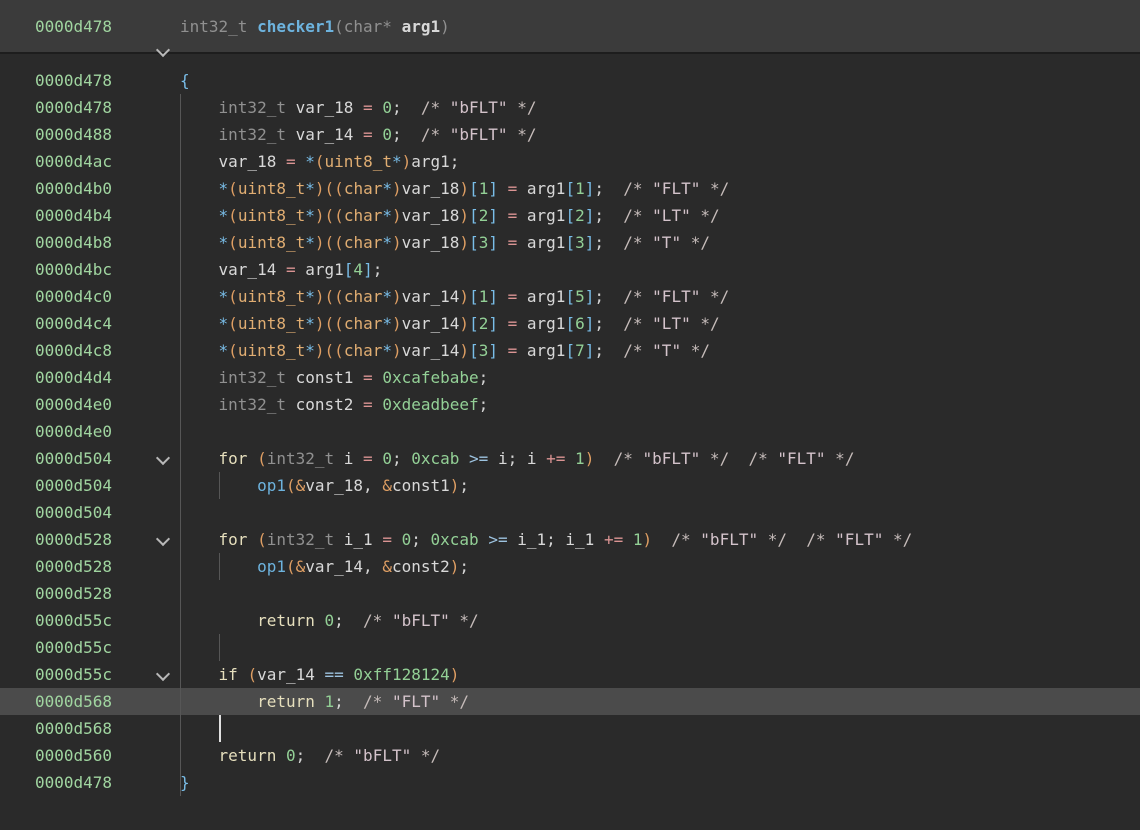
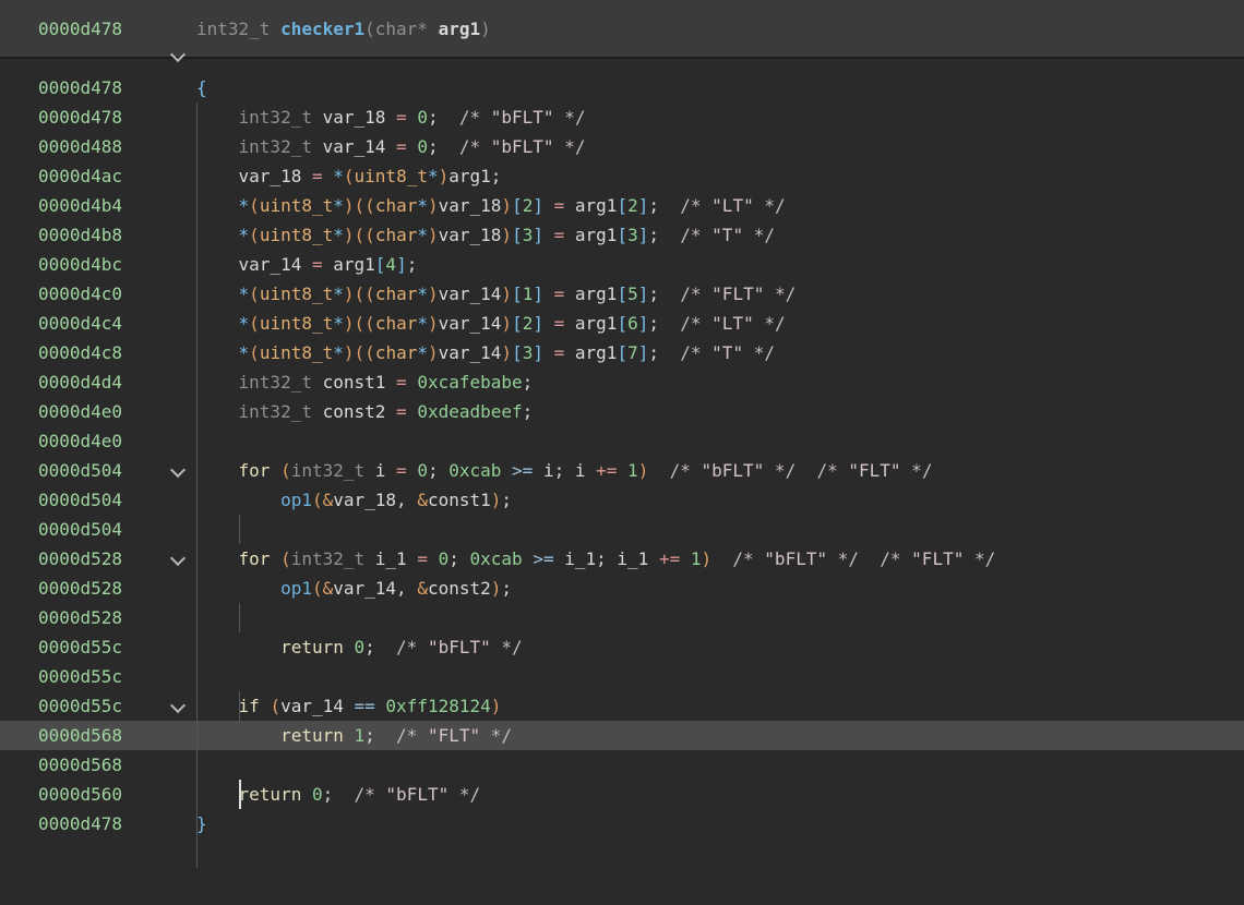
  0000d478
  int32_t checker1(char* arg1)
  0000d478
  {
  0000d478
  int32_t var_18 = 0; /* "bFLT" */
  0000d488
  int32_t var_14 = 0; /* "bFLT" */
  0000d4ac
  var_18 = *(uint8_t*)arg1;
- 0000d4b0
- *(uint8_t*)((char*)var_18)[1] = arg1[1]; /* "FLT" */
  0000d4b4
  *(uint8_t*)((char*)var_18)[2] = arg1[2]; /* "LT" */
  0000d4b8
  *(uint8_t*)((char*)var_18)[3] = arg1[3]; /* "T" */
  0000d4bc
  var_14 = arg1[4];
  0000d4c0
  *(uint8_t*)((char*)var_14)[1] = arg1[5]; /* "FLT" */
  0000d4c4
  *(uint8_t*)((char*)var_14)[2] = arg1[6]; /* "LT" */
  0000d4c8
  *(uint8_t*)((char*)var_14)[3] = arg1[7]; /* "T" */
  0000d4d4
  int32_t const1 = 0xcafebabe;
  0000d4e0
  int32_t const2 = 0xdeadbeef;
  0000d4e0
  0000d504
  for (int32_t i = 0; 0xcab >= i; i += 1) /* "bFLT" */ /* "FLT" */
  0000d504
  op1(&var_18, &const1);
  0000d504
  0000d528
  for (int32_t i_1 = 0; 0xcab >= i_1; i_1 += 1) /* "bFLT" */ /* "FLT" */
  0000d528
  op1(&var_14, &const2);
  0000d528
  0000d55c
  return 0; /* "bFLT" */
  0000d55c
  0000d55c
  if (var_14 == 0xff128124)
  0000d568
  return 1; /* "FLT" */
  0000d568
  0000d560
  return 0; /* "bFLT" */
  0000d478
  }
